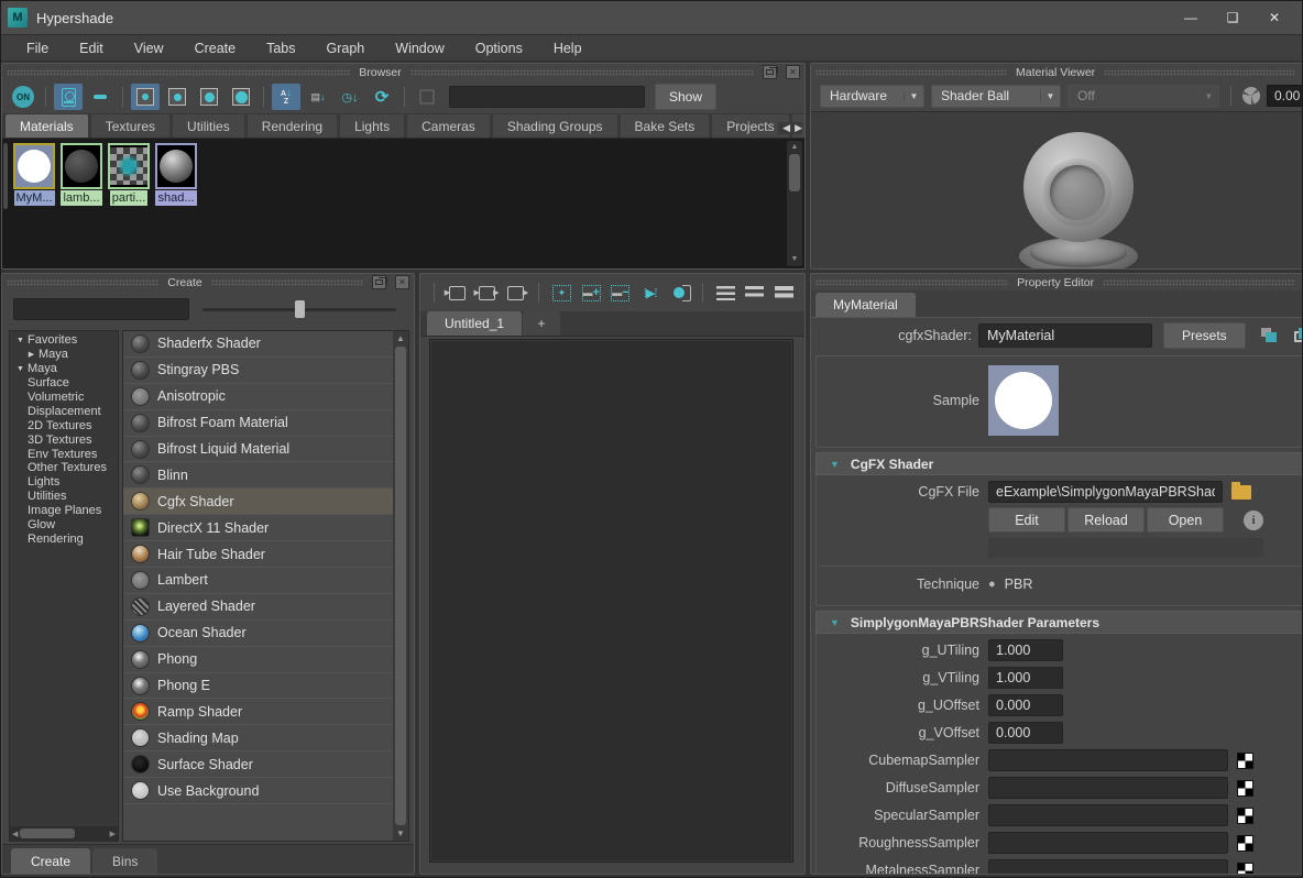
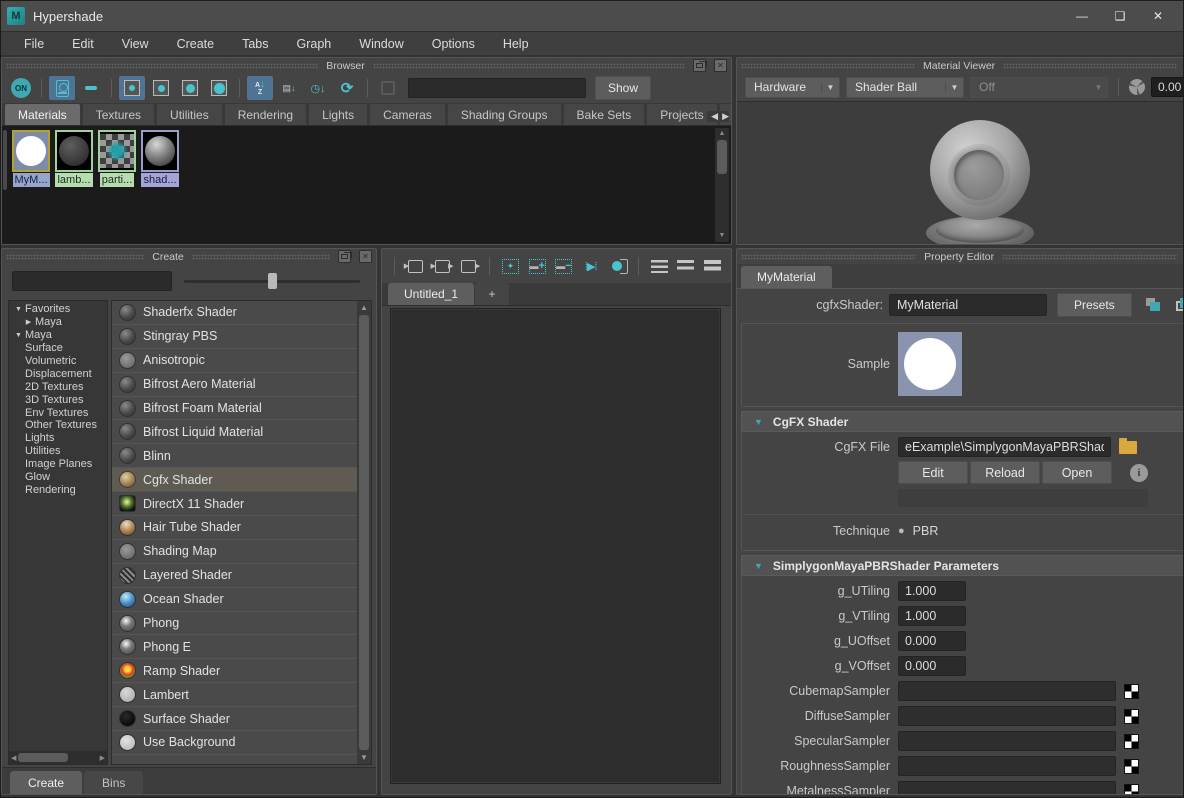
  M
  Hypershade
  —
  ❑
  ✕
  File
  Edit
  View
  Create
  Tabs
  Graph
  Window
  Options
  Help
  Browser
  ✕
  ON
  ▤↓
  ◷↓
  ⟳
  Show
  Materials
  Textures
  Utilities
  Rendering
  Lights
  Cameras
  Shading Groups
  Bake Sets
  Projects
  ◀
  ▶
  MyM...
  lamb...
  parti...
  shad...
  Create
  ✕
  Favorites
  Maya
  Maya
  Surface
  Volumetric
  Displacement
  2D Textures
  3D Textures
  Env Textures
  Other Textures
  Lights
  Utilities
  Image Planes
  Glow
  Rendering
  Shaderfx Shader
  Stingray PBS
  Anisotropic
+ Bifrost Aero Material
  Bifrost Foam Material
  Bifrost Liquid Material
  Blinn
  Cgfx Shader
  DirectX 11 Shader
  Hair Tube Shader
- Lambert
+ Shading Map
  Layered Shader
  Ocean Shader
  Phong
  Phong E
  Ramp Shader
- Shading Map
+ Lambert
  Surface Shader
  Use Background
  ▲
  ▼
  Create
  Bins
  ✦
  ▬
  +
  ▬
  −
  ⁞▶⁞
  Untitled_1
  +
  Material Viewer
  Hardware
  ▼
  Shader Ball
  ▼
  Off
  ▼
  0.00
  Property Editor
  MyMaterial
  cgfxShader:
  MyMaterial
  Presets
  Sample
  ▼
  CgFX Shader
  CgFX File
  eExample\SimplygonMayaPBRSha
  Edit Reload Open
  i
  Technique
  ●
  PBR
  ▼
  SimplygonMayaPBRShader Parameters
  g_UTiling
  1.000
  g_VTiling
  1.000
  g_UOffset
  0.000
  g_VOffset
  0.000
  CubemapSampler
  DiffuseSampler
  SpecularSampler
  RoughnessSampler
  MetalnessSampler
